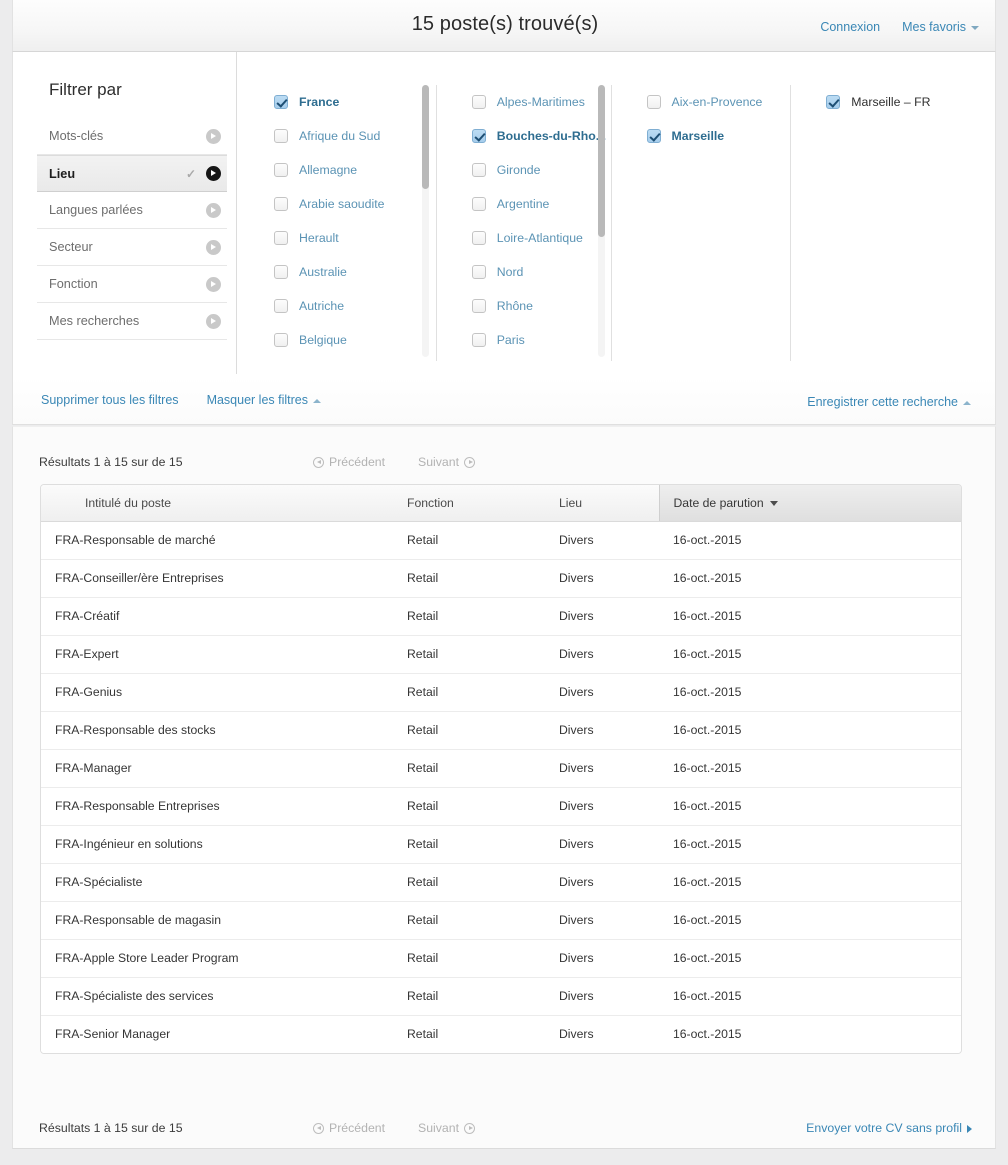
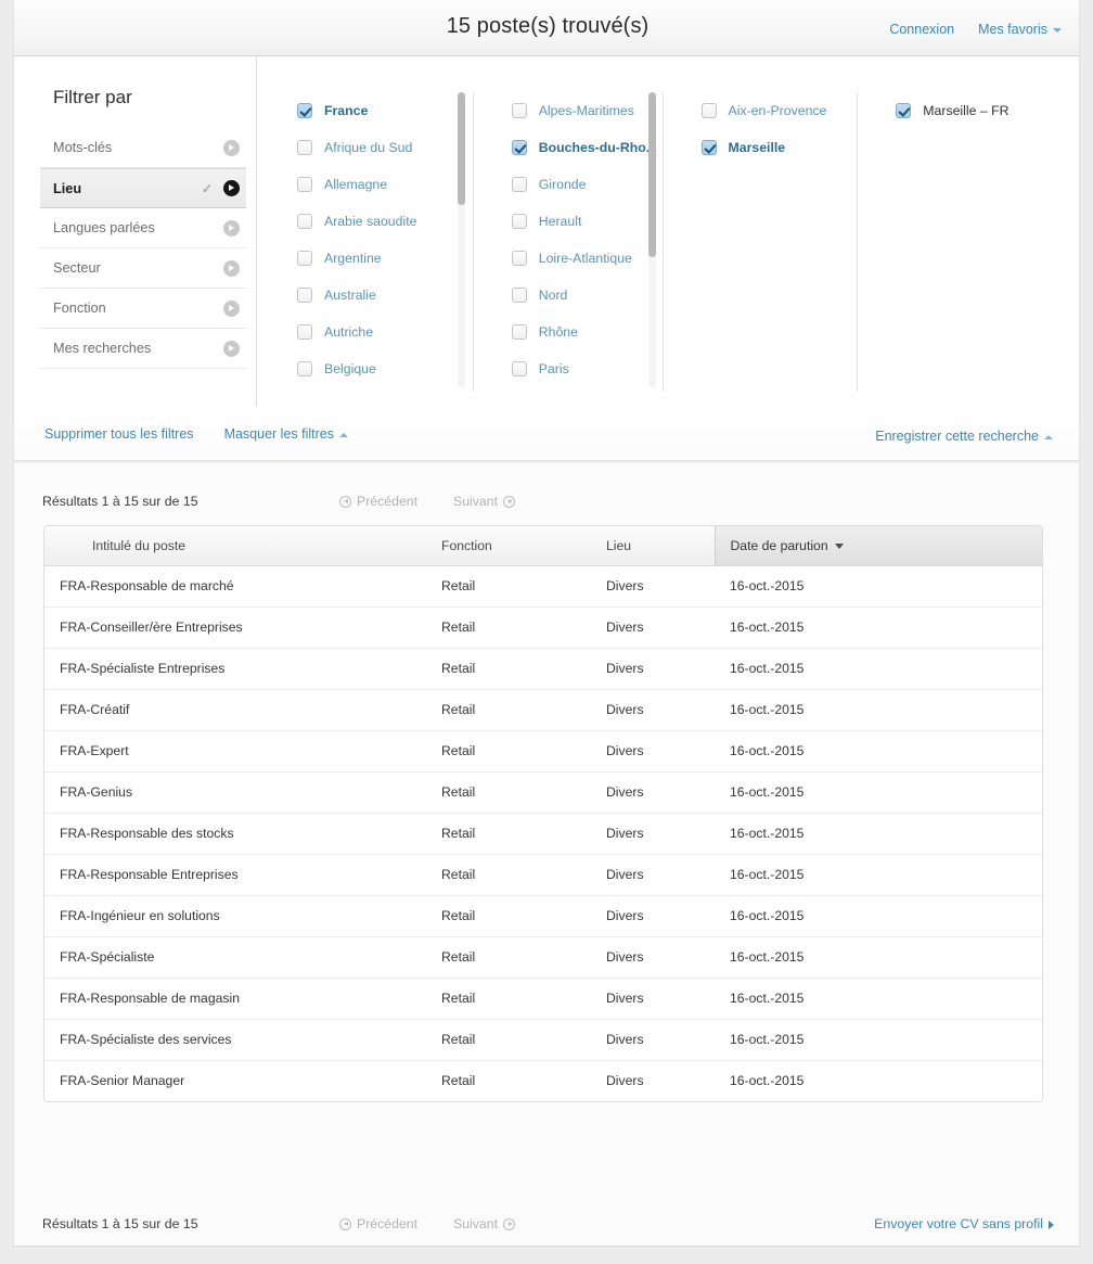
  15 poste(s) trouvé(s)
  Connexion
  Mes favoris
  Filtrer par
  Mots-clés
  Lieu
  ✓
  Langues parlées
  Secteur
  Fonction
  Mes recherches
  France
  Afrique du Sud
  Allemagne
  Arabie saoudite
- Herault
+ Argentine
  Australie
  Autriche
  Belgique
  Alpes-Maritimes
  Bouches-du-Rho
  Gironde
- Argentine
+ Herault
  Loire-Atlantique
  Nord
  Rhône
  Paris
  Aix-en-Provence
  Marseille
  Marseille – FR
  Supprimer tous les filtres
  Masquer les filtres
  Enregistrer cette recherche
  Résultats 1 à 15 sur de 15
  Précédent
  Suivant
  Intitulé du poste	Fonction	Lieu	Date de parution
  FRA-Responsable de marché	Retail	Divers	16-oct.-2015
  FRA-Conseiller/ère Entreprises	Retail	Divers	16-oct.-2015
+ FRA-Spécialiste Entreprises	Retail	Divers	16-oct.-2015
  FRA-Créatif	Retail	Divers	16-oct.-2015
  FRA-Expert	Retail	Divers	16-oct.-2015
  FRA-Genius	Retail	Divers	16-oct.-2015
  FRA-Responsable des stocks	Retail	Divers	16-oct.-2015
- FRA-Manager	Retail	Divers	16-oct.-2015
  FRA-Responsable Entreprises	Retail	Divers	16-oct.-2015
  FRA-Ingénieur en solutions	Retail	Divers	16-oct.-2015
  FRA-Spécialiste	Retail	Divers	16-oct.-2015
  FRA-Responsable de magasin	Retail	Divers	16-oct.-2015
- FRA-Apple Store Leader Program	Retail	Divers	16-oct.-2015
  FRA-Spécialiste des services	Retail	Divers	16-oct.-2015
  FRA-Senior Manager	Retail	Divers	16-oct.-2015
  Résultats 1 à 15 sur de 15
  Précédent
  Suivant
  Envoyer votre CV sans profil
